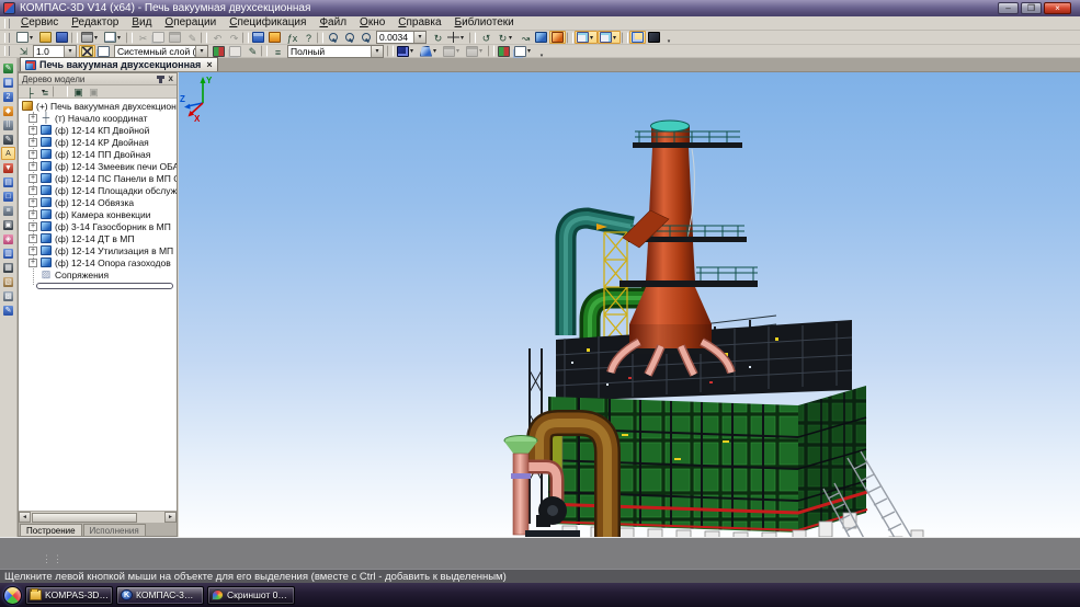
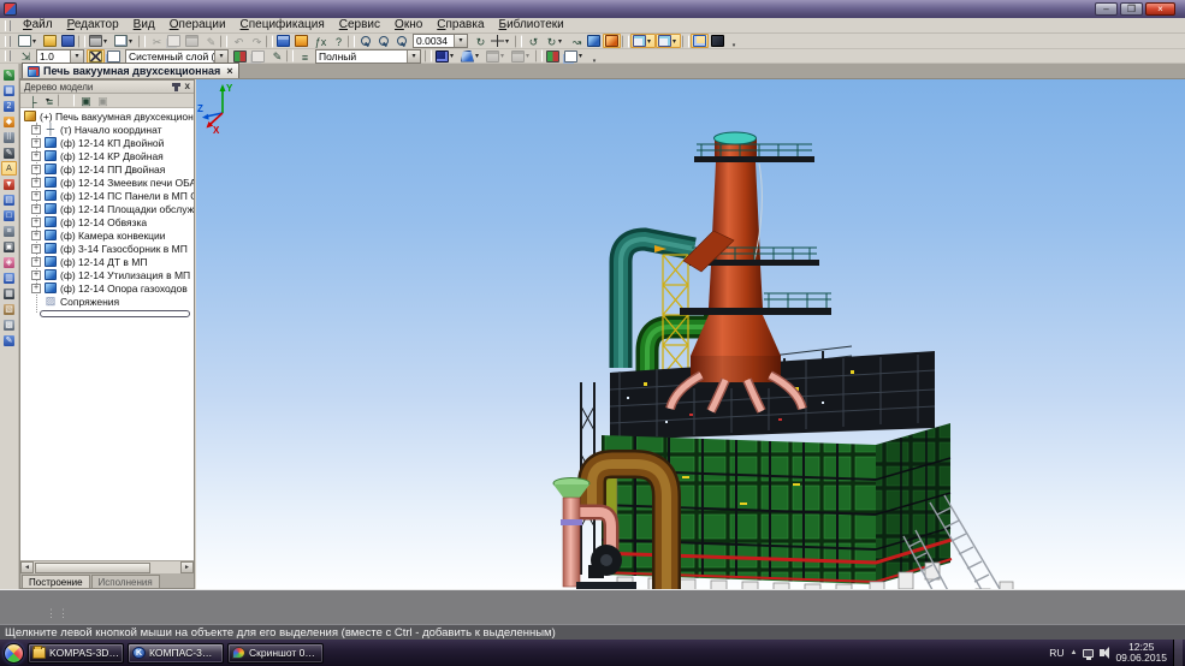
- КОМПАС-3D V14 (x64) - Печь вакуумная двухсекционная
  –
  ❐
  ×
- Сервис
+ Файл
  Редактор
  Вид
  Операции
  Спецификация
- Файл
+ Сервис
  Окно
  Справка
  Библиотеки
  ✂
  ✎
  ↶
  ↷
  ƒx
  ?
  0.0034
  ↻
  ↺
  ↻
  ↝
  ⇲
  1.0
  Системный слой (
  ✎
  ≡
  Полный
  Печь вакуумная двухсекционная
  ×
  Дерево модели
  x
  ├
  ≡
  ▣
  ▣
  (+) Печь вакуумная двухсекцион
  ┼
  (т) Начало координат
  (ф) 12-14 КП Двойной
  (ф) 12-14 КР Двойная
  (ф) 12-14 ПП Двойная
  (ф) 12-14 Змеевик печи ОБА
  (ф) 12-14 ПС Панели в МП
  (ф) 12-14 Площадки обслуж
  (ф) 12-14 Обвязка
  (ф) Камера конвекции
  (ф) 3-14 Газосборник в МП
  (ф) 12-14 ДТ в МП
  (ф) 12-14 Утилизация в МП
  (ф) 12-14 Опора газоходов
  ▨
  Сопряжения
  Построение
  Исполнения
  Y
  Z
  X
  ⋮⋮
  Щелкните левой кнопкой мыши на объекте для его выделения (вместе с Ctrl - добавить к выделенным)
  Скриншот 02 -
+ RU
+ 12:25
+ 09.06.2015
